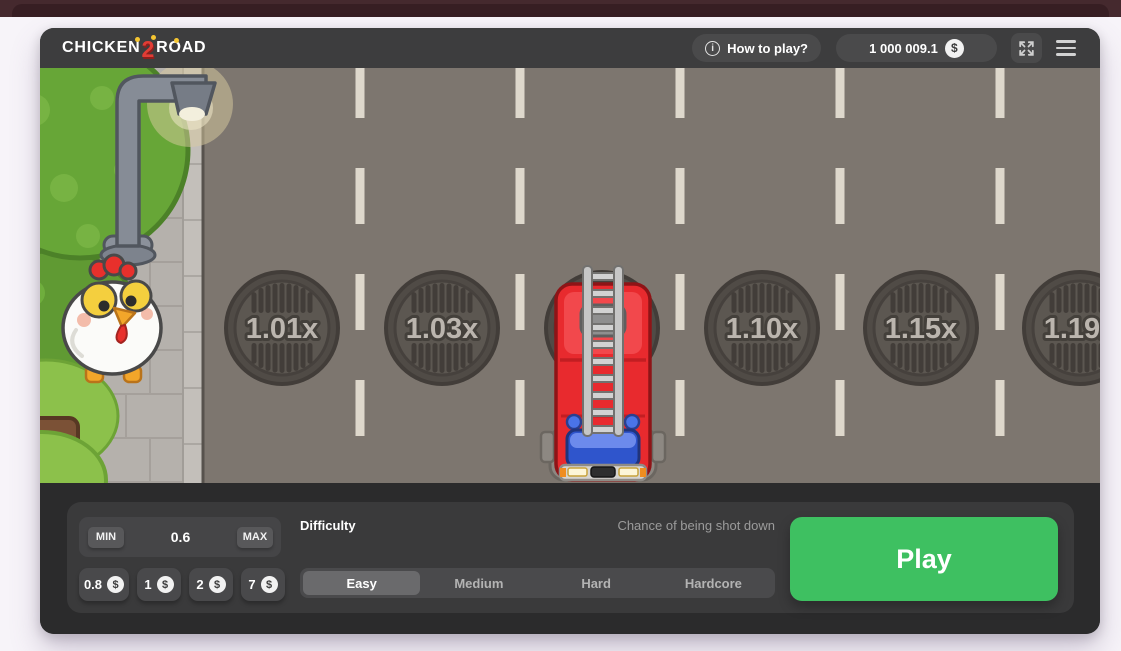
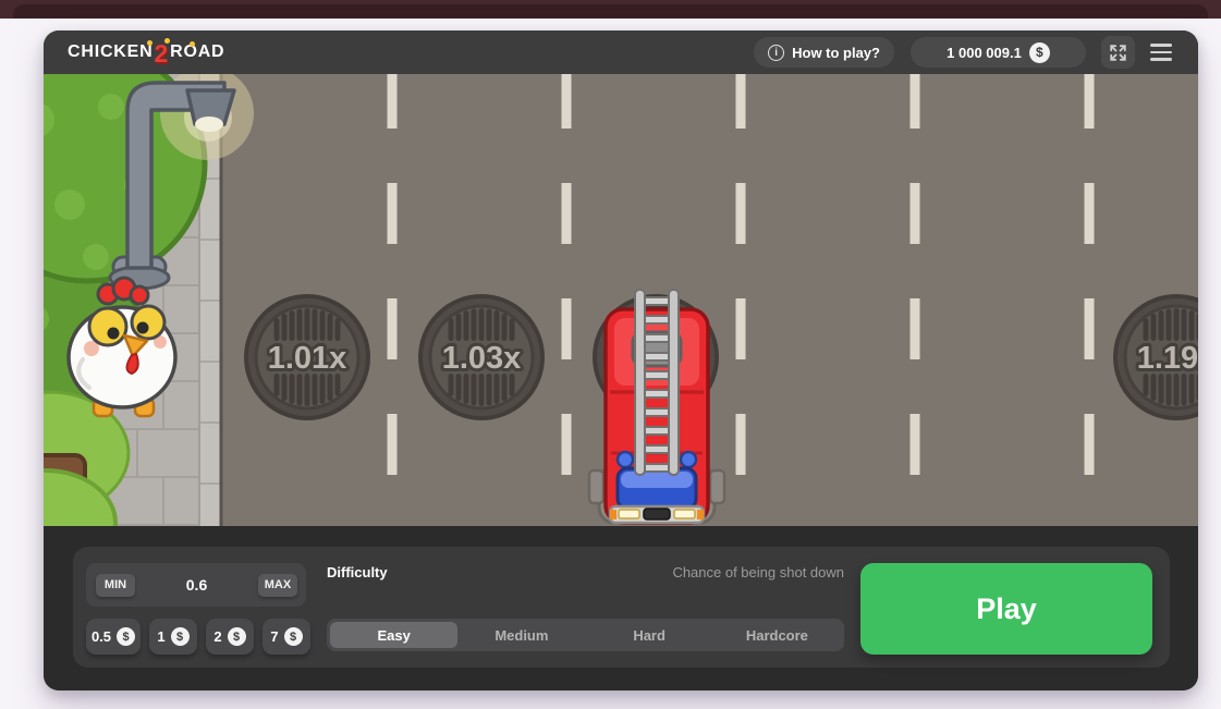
  CHICKEN
  2
  ROAD
  i
  How to play?
  1 000 009.1
  $
  1.01x
  1.03x
- 1.10x
- 1.15x
  1.19
  MIN
  0.6
  MAX
- 0.8
+ 0.5
  $
  1
  $
  2
  $
  7
  $
  Difficulty
  Chance of being shot down
  Easy
  Medium
  Hard
  Hardcore
  Play
